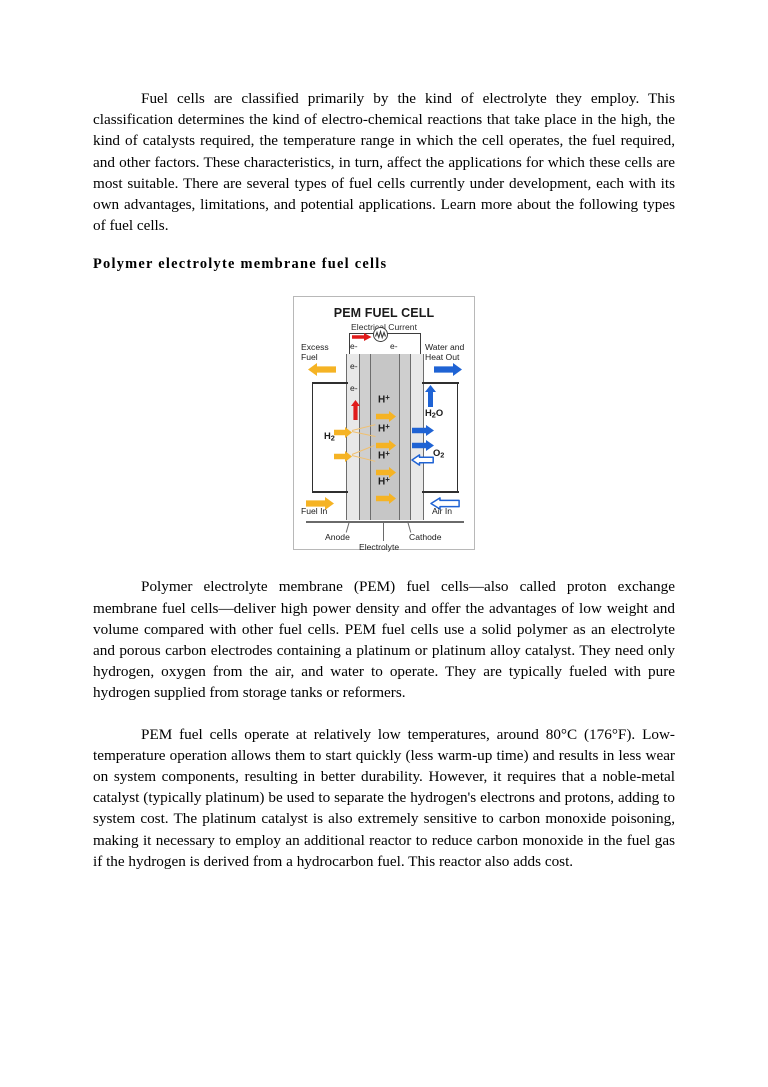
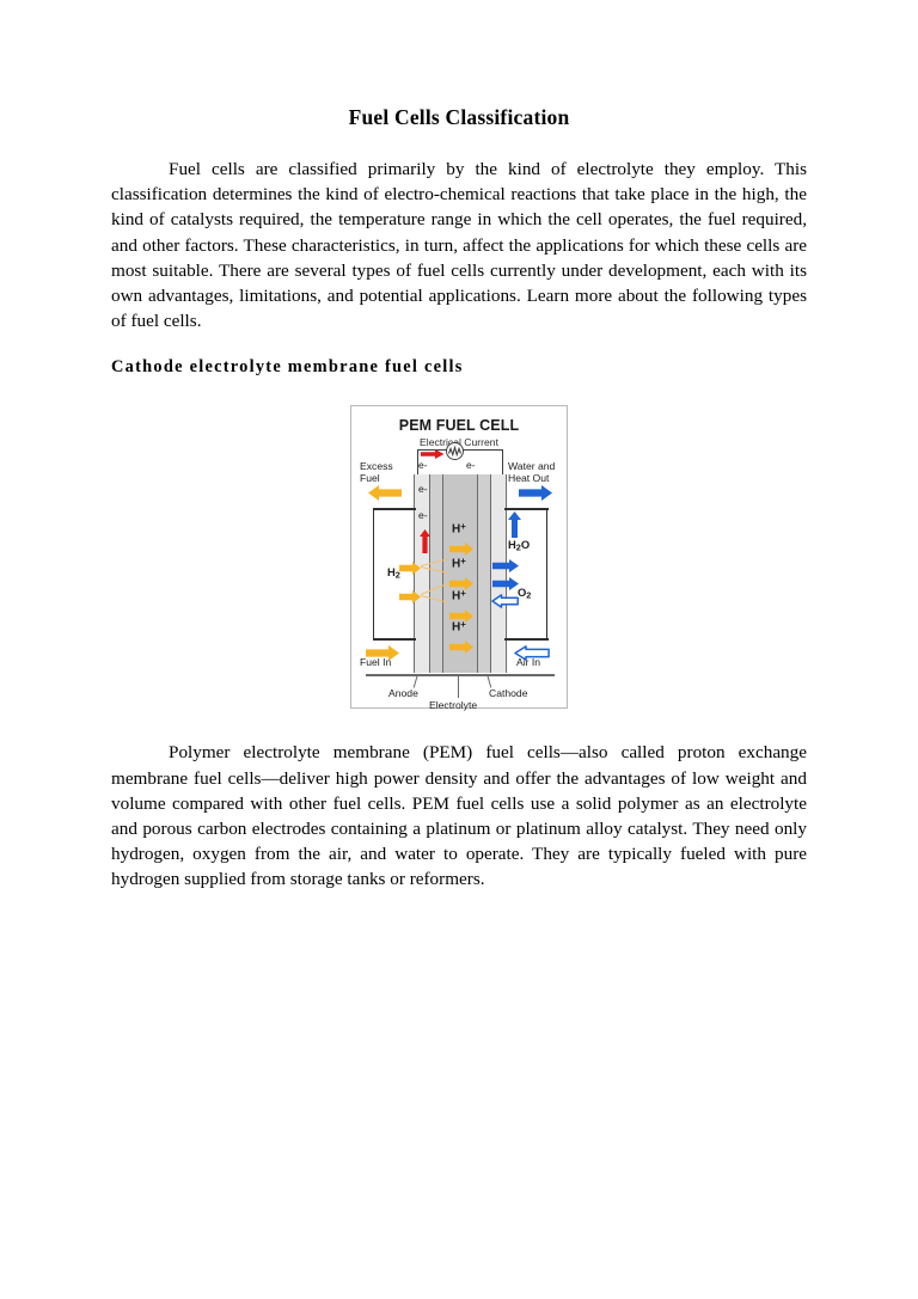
+ Fuel Cells Classification
  Fuel cells are classified primarily by the kind of electrolyte they employ. This classification determines the kind of electro-chemical reactions that take place in the high, the kind of catalysts required, the temperature range in which the cell operates, the fuel required, and other factors. These characteristics, in turn, affect the applications for which these cells are most suitable. There are several types of fuel cells currently under development, each with its own advantages, limitations, and potential applications. Learn more about the following types of fuel cells.
- Polymer electrolyte membrane fuel cells
+ Cathode electrolyte membrane fuel cells
  PEM FUEL CELL
  Electril Current
  e-
  e-
  e-
  e-
  H2
  H+
  H+
  H+
  H+
  H2O
  O2
  Excess
  Fuel
  Water and
  Heat Out
  Fuel In
  Air In
  Anode
  Electrolyte
  Cathode
  Polymer electrolyte membrane (PEM) fuel cells—also called proton exchange membrane fuel cells—deliver high power density and offer the advantages of low weight and volume compared with other fuel cells. PEM fuel cells use a solid polymer as an electrolyte and porous carbon electrodes containing a platinum or platinum alloy catalyst. They need only hydrogen, oxygen from the air, and water to operate. They are typically fueled with pure hydrogen supplied from storage tanks or reformers.
- PEM fuel cells operate at relatively low temperatures, around 80°C (176°F). Low-temperature operation allows them to start quickly (less warm-up time) and results in less wear on system components, resulting in better durability. However, it requires that a noble-metal catalyst (typically platinum) be used to separate the hydrogen's electrons and protons, adding to system cost. The platinum catalyst is also extremely sensitive to carbon monoxide poisoning, making it necessary to employ an additional reactor to reduce carbon monoxide in the fuel gas if the hydrogen is derived from a hydrocarbon fuel. This reactor also adds cost.
